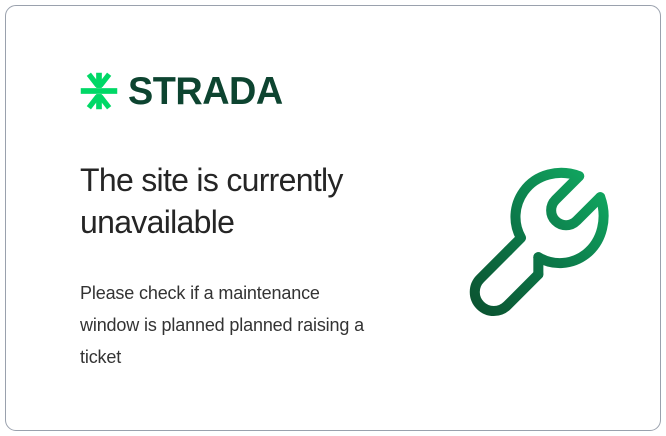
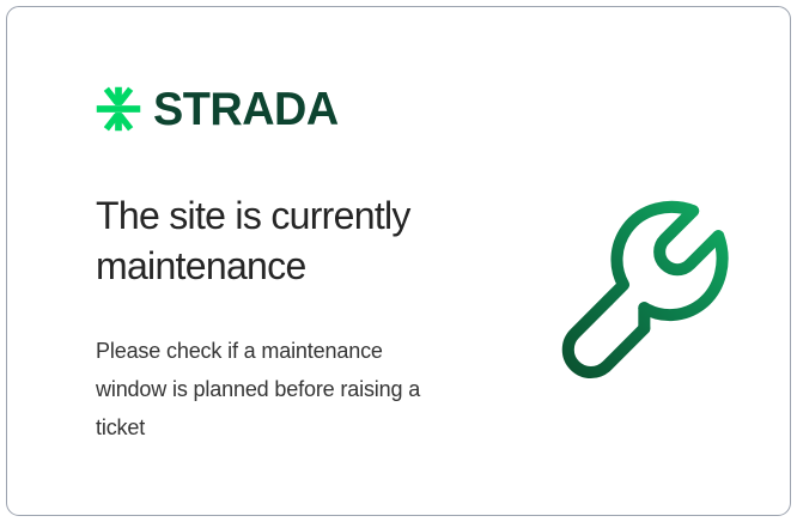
  STRADA
- The site is currently unavailable
+ The site is currently maintenance
- Please check if a maintenance window is planned planned raising a ticket
+ Please check if a maintenance window is planned before raising a ticket
